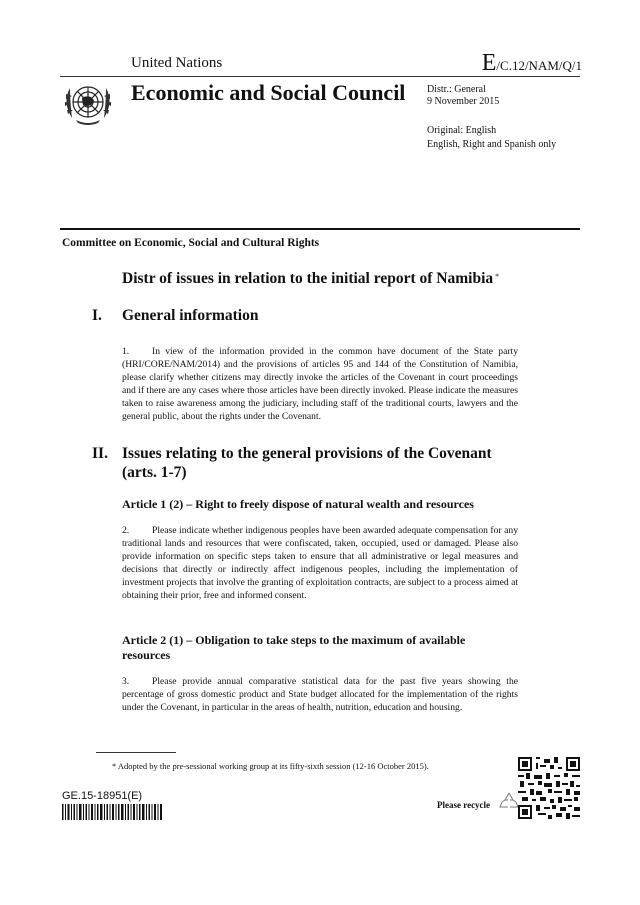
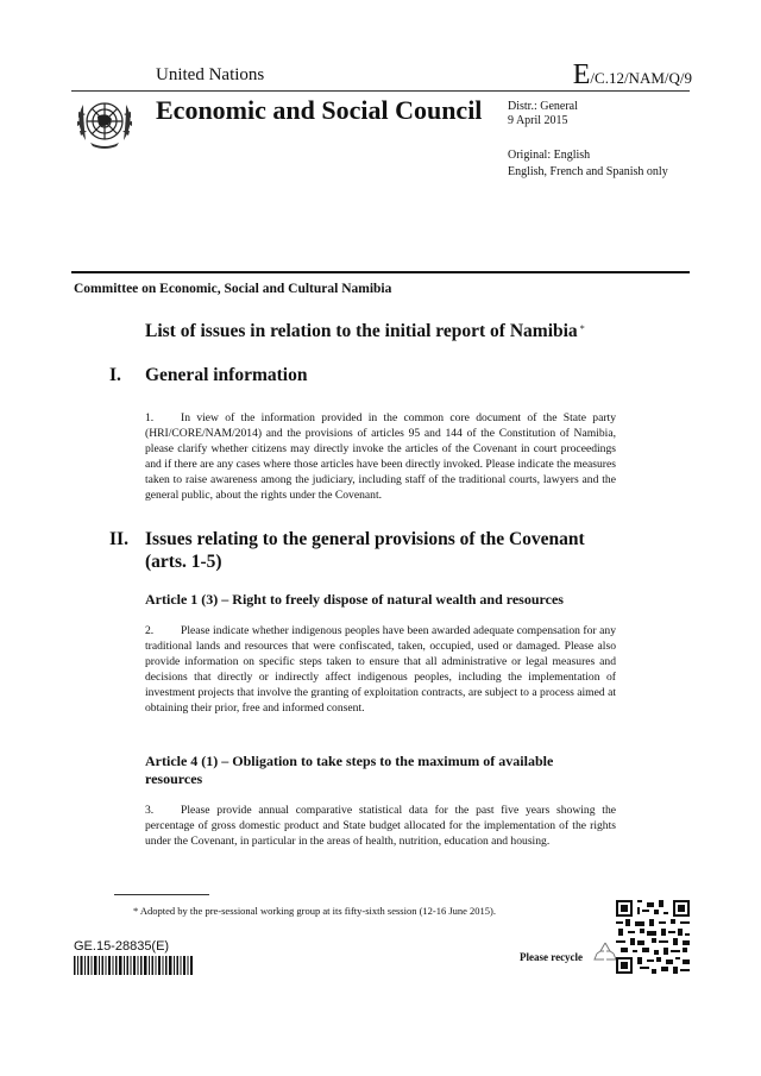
  United Nations
- E/C.12/NAM/Q/1
+ E/C.12/NAM/Q/9
  Economic and Social Council
  Distr.: General
- 9 November 2015
+ 9 April 2015
  Original: English
- English, Right and Spanish only
+ English, French and Spanish only
- Committee on Economic, Social and Cultural Rights
+ Committee on Economic, Social and Cultural Namibia
- Distr of issues in relation to the initial report of Namibia *
+ List of issues in relation to the initial report of Namibia *
  I.
  General information
- 1. In view of the information provided in the common have document of the State party (HRI/CORE/NAM/2014) and the provisions of articles 95 and 144 of the Constitution of Namibia, please clarify whether citizens may directly invoke the articles of the Covenant in court proceedings and if there are any cases where those articles have been directly invoked. Please indicate the measures taken to raise awareness among the judiciary, including staff of the traditional courts, lawyers and the general public, about the rights under the Covenant.
+ 1. In view of the information provided in the common core document of the State party (HRI/CORE/NAM/2014) and the provisions of articles 95 and 144 of the Constitution of Namibia, please clarify whether citizens may directly invoke the articles of the Covenant in court proceedings and if there are any cases where those articles have been directly invoked. Please indicate the measures taken to raise awareness among the judiciary, including staff of the traditional courts, lawyers and the general public, about the rights under the Covenant.
  II.
- Issues relating to the general provisions of the Covenant (arts. 1-7)
+ Issues relating to the general provisions of the Covenant (arts. 1-5)
- Article 1 (2) – Right to freely dispose of natural wealth and resources
+ Article 1 (3) – Right to freely dispose of natural wealth and resources
  2. Please indicate whether indigenous peoples have been awarded adequate compensation for any traditional lands and resources that were confiscated, taken, occupied, used or damaged. Please also provide information on specific steps taken to ensure that all administrative or legal measures and decisions that directly or indirectly affect indigenous peoples, including the implementation of investment projects that involve the granting of exploitation contracts, are subject to a process aimed at obtaining their prior, free and informed consent.
- Article 2 (1) – Obligation to take steps to the maximum of available resources
+ Article 4 (1) – Obligation to take steps to the maximum of available resources
  3. Please provide annual comparative statistical data for the past five years showing the percentage of gross domestic product and State budget allocated for the implementation of the rights under the Covenant, in particular in the areas of health, nutrition, education and housing.
- * Adopted by the pre-sessional working group at its fifty-sixth session (12-16 October 2015).
+ * Adopted by the pre-sessional working group at its fifty-sixth session (12-16 June 2015).
- GE.15-18951(E)
+ GE.15-28835(E)
  Please recycle
